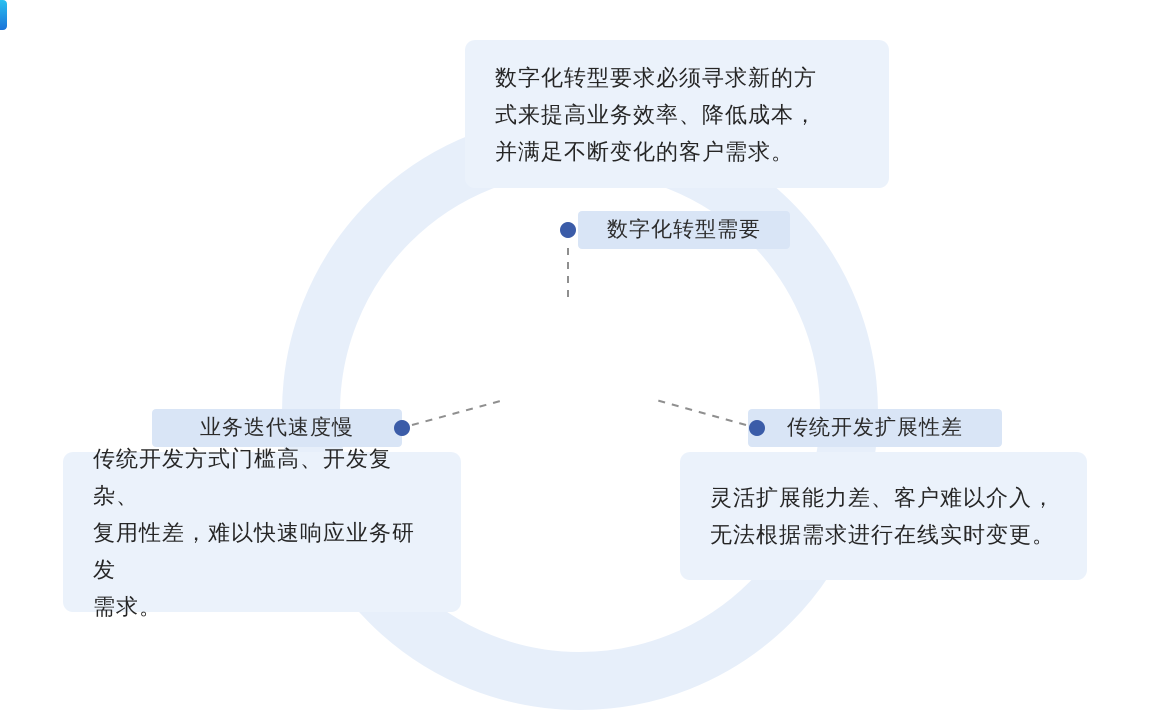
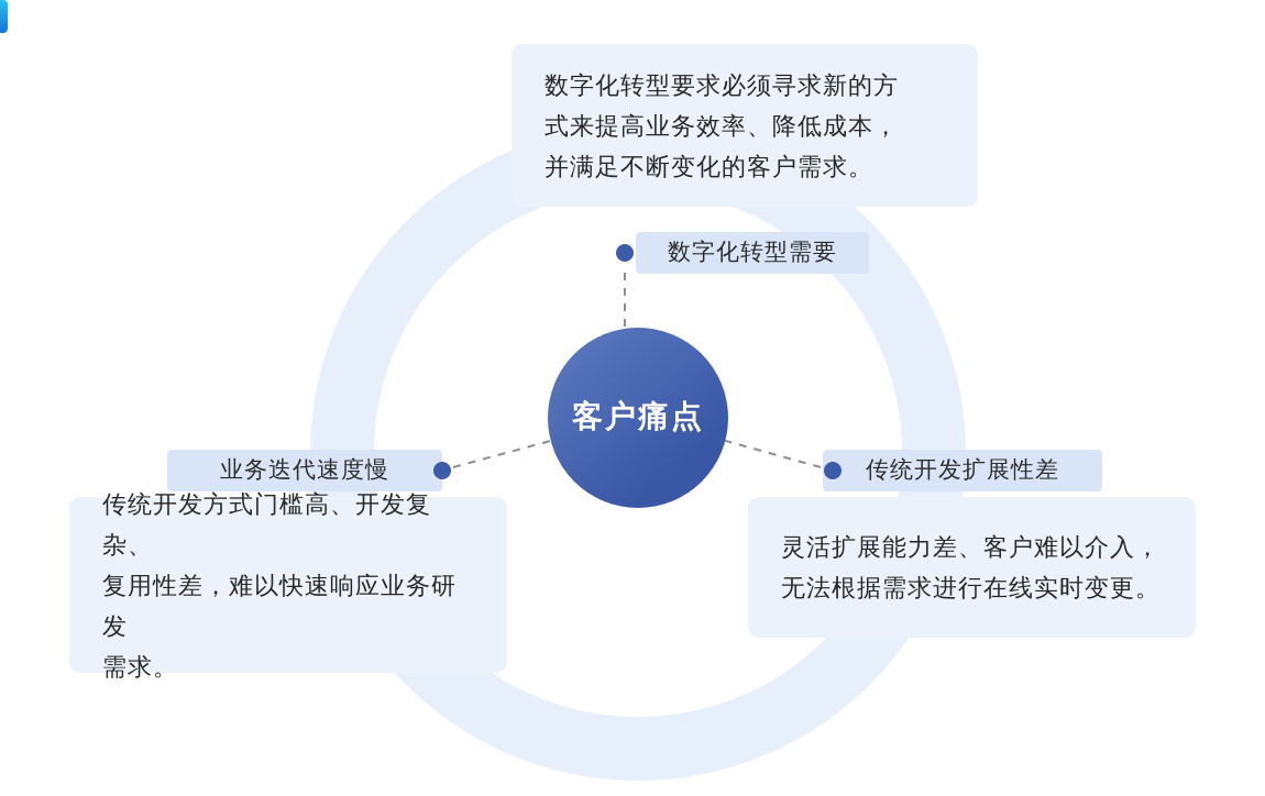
+ 客户痛点
  数字化转型要求必须寻求新的方
  式来提高业务效率、降低成本，
  并满足不断变化的客户需求。
  数字化转型需要
  传统开发方式门槛高、开发复杂、
  复用性差，难以快速响应业务研发
  需求。
  业务迭代速度慢
  灵活扩展能力差、客户难以介入，
  无法根据需求进行在线实时变更。
  传统开发扩展性差
